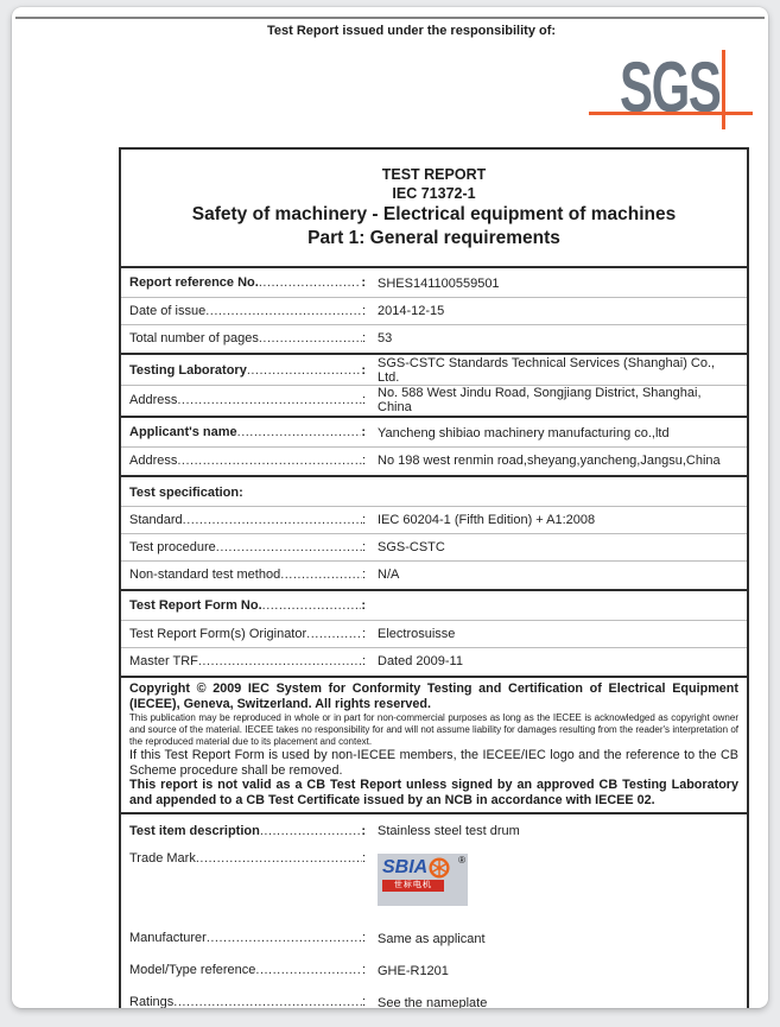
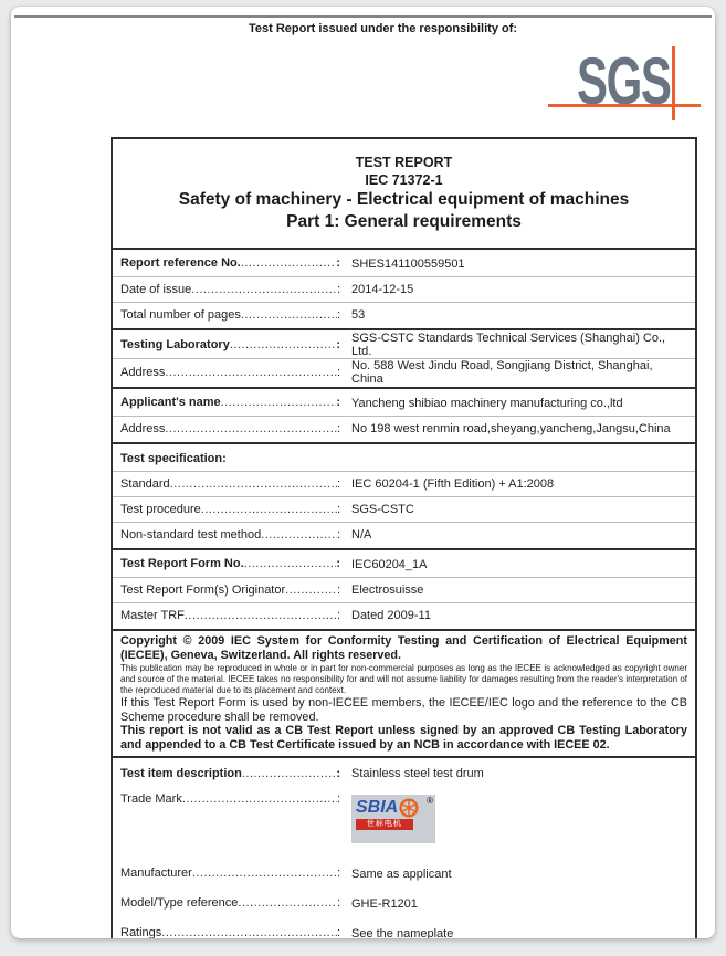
  Test Report issued under the responsibility of:
  SGS
  TEST REPORT
  IEC 71372-1
  Safety of machinery - Electrical equipment of machines
  Part 1: General requirements
  Report reference No.
  :
  SHES141100559501
  Date of issue
  :
  2014-12-15
  Total number of pages
  :
  53
  Testing Laboratory
  :
  SGS-CSTC Standards Technical Services (Shanghai) Co., Ltd.
  Address
  :
  No. 588 West Jindu Road, Songjiang District, Shanghai, China
  Applicant's name
  :
  Yancheng shibiao machinery manufacturing co.,ltd
  Address
  :
  No 198 west renmin road,sheyang,yancheng,Jangsu,China
  Test specification:
  Standard
  :
  IEC 60204-1 (Fifth Edition) + A1:2008
  Test procedure
  :
  SGS-CSTC
  Non-standard test method
  :
  N/A
  Test Report Form No.
  :
+ IEC60204_1A
  Test Report Form(s) Originator
  :
  Electrosuisse
  Master TRF
  :
  Dated 2009-11
  Copyright © 2009 IEC System for Conformity Testing and Certification of Electrical Equipment (IECEE), Geneva, Switzerland. All rights reserved.
  This publication may be reproduced in whole or in part for non-commercial purposes as long as the IECEE is acknowledged as copyright owner and source of the material. IECEE takes no responsibility for and will not assume liability for damages resulting from the reader's interpretation of the reproduced material due to its placement and context.
  If this Test Report Form is used by non-IECEE members, the IECEE/IEC logo and the reference to the CB Scheme procedure shall be removed.
  This report is not valid as a CB Test Report unless signed by an approved CB Testing Laboratory and appended to a CB Test Certificate issued by an NCB in accordance with IECEE 02.
  Test item description
  :
  Stainless steel test drum
  Trade Mark
  :
  SBIA
  ®
  Manufacturer
  :
  Same as applicant
  Model/Type reference
  :
  GHE-R1201
  Ratings
  :
  See the nameplate
